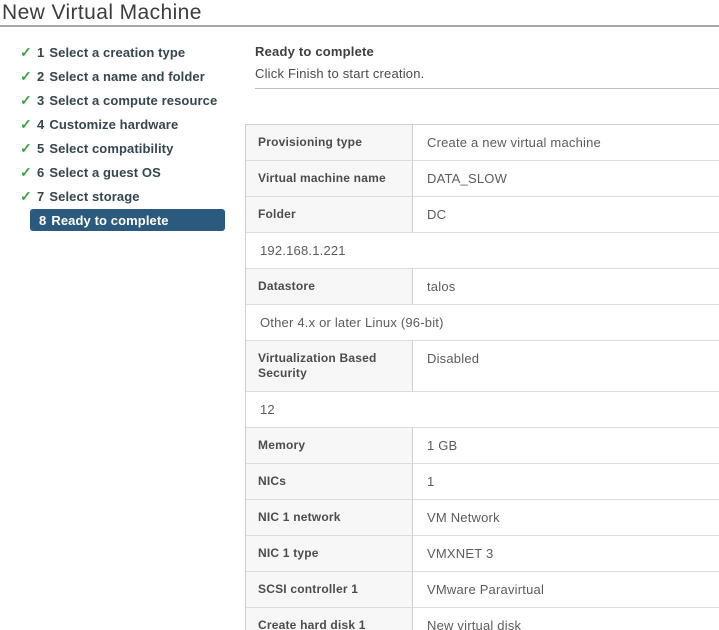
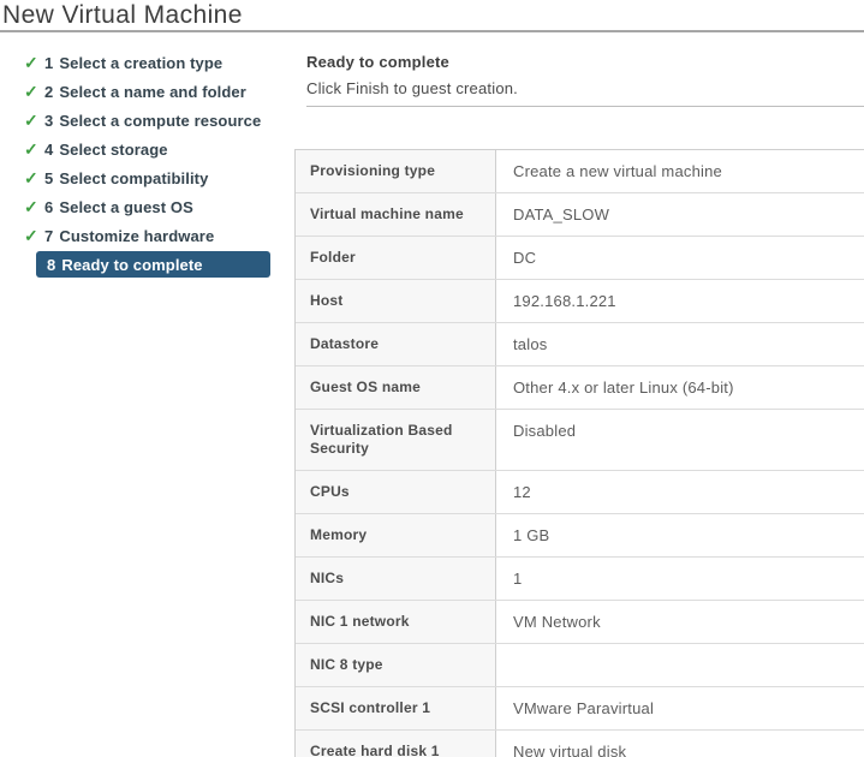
  New Virtual Machine
  ✓
  1
  Select a creation type
  ✓
  2
  Select a name and folder
  ✓
  3
  Select a compute resource
  ✓
  4
- Customize hardware
+ Select storage
  ✓
  5
  Select compatibility
  ✓
  6
  Select a guest OS
  ✓
  7
- Select storage
+ Customize hardware
  8
  Ready to complete
  Ready to complete
- Click Finish to start creation.
+ Click Finish to guest creation.
  Provisioning type
  Create a new virtual machine
  Virtual machine name
  DATA_SLOW
  Folder
  DC
+ Host
  192.168.1.221
  Datastore
  talos
+ Guest OS name
- Other 4.x or later Linux (96-bit)
+ Other 4.x or later Linux (64-bit)
  Virtualization Based Security
  Disabled
+ CPUs
  12
  Memory
  1 GB
  NICs
  1
  NIC 1 network
  VM Network
- NIC 1 type
+ NIC 8 type
- VMXNET 3
  SCSI controller 1
  VMware Paravirtual
  Create hard disk 1
  New virtual disk
